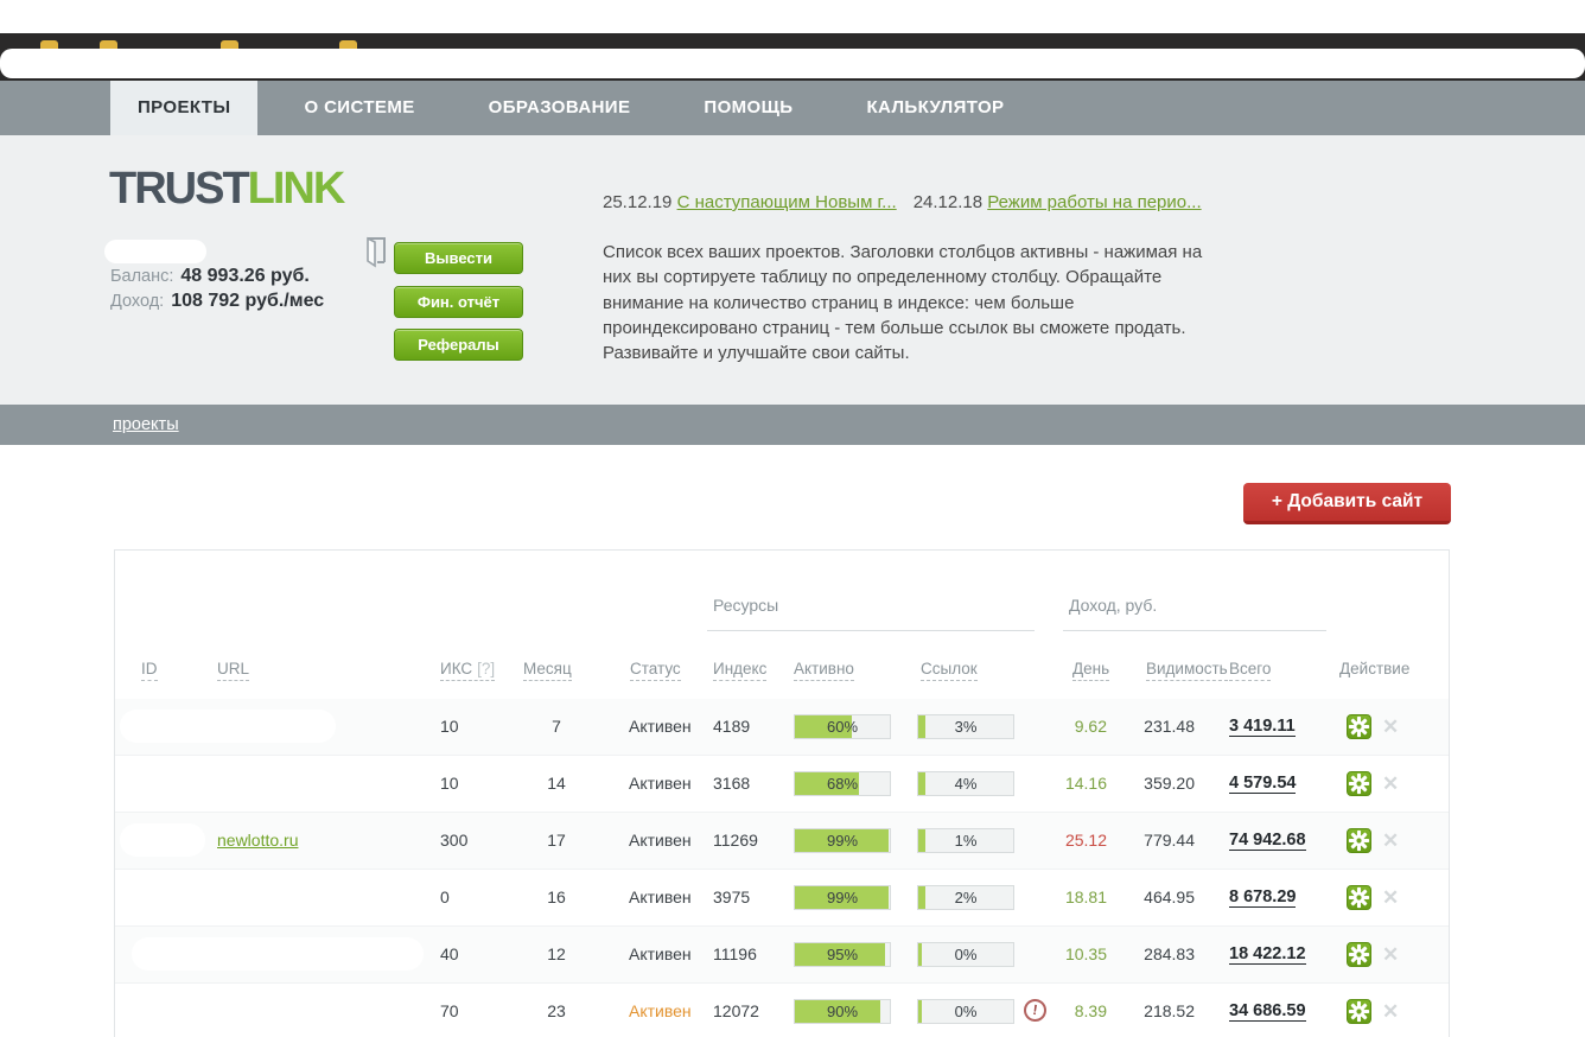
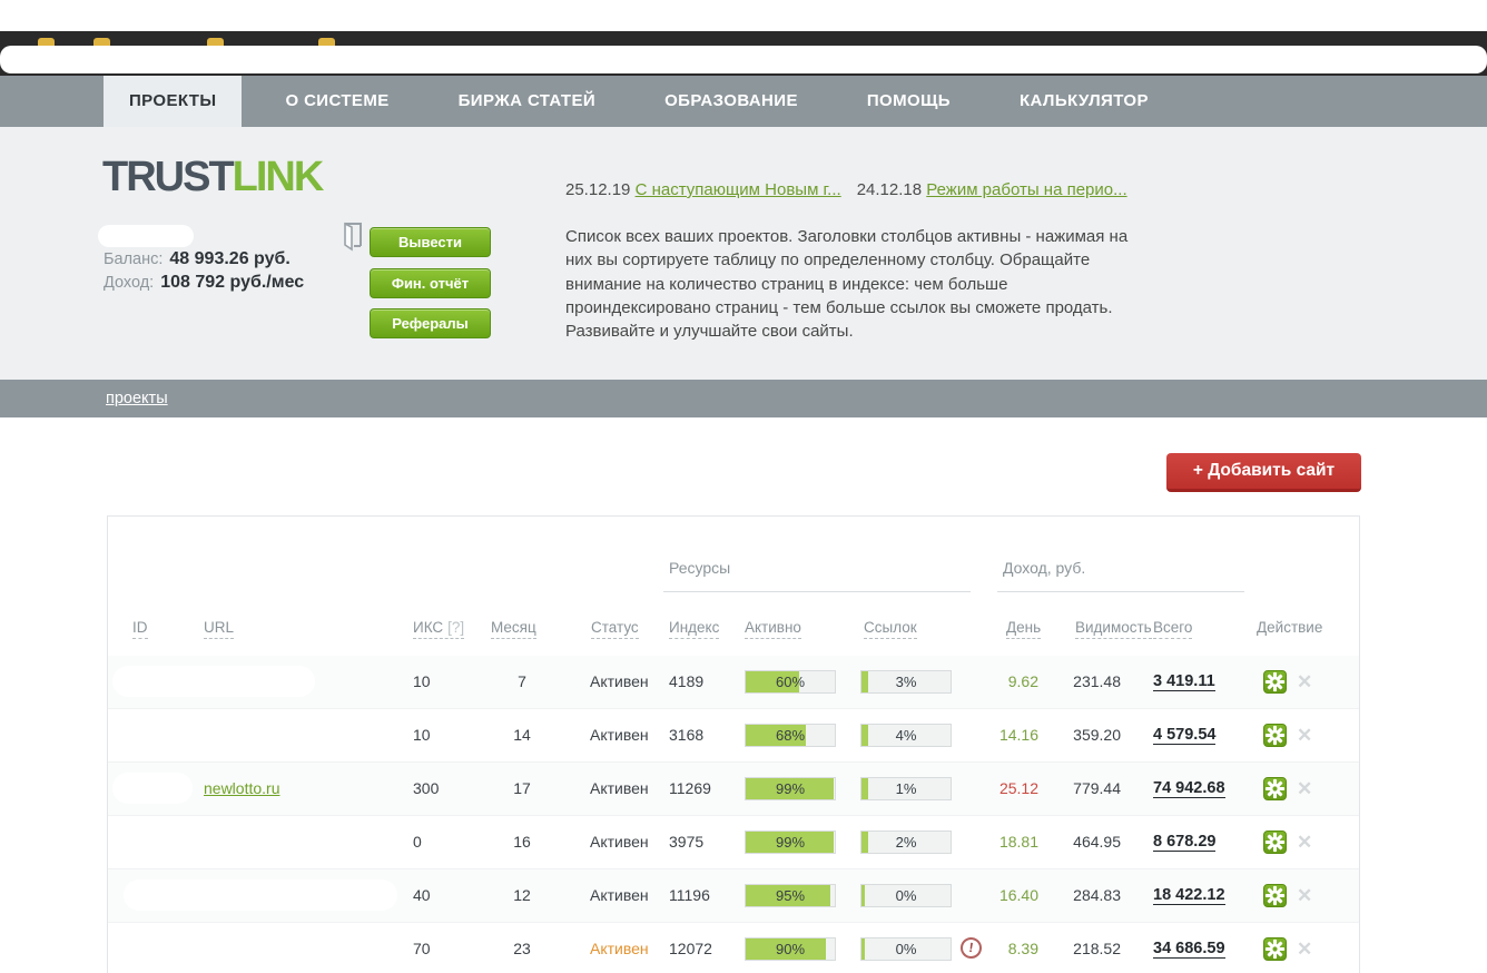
  ПРОЕКТЫ
  О СИСТЕМЕ
+ БИРЖА СТАТЕЙ
  ОБРАЗОВАНИЕ
  ПОМОЩЬ
  КАЛЬКУЛЯТОР
  TRUSTLINK
  Баланс: 48 993.26 руб.
  Доход: 108 792 руб./мес
  Вывести
  Фин. отчёт
  Рефералы
  25.12.19 С наступающим Новым г... 24.12.18 Режим работы на перио...
  Список всех ваших проектов. Заголовки столбцов активны - нажимая на них вы сортируете таблицу по определенному столбцу. Обращайте внимание на количество страниц в индексе: чем больше проиндексировано страниц - тем больше ссылок вы сможете продать. Развивайте и улучшайте свои сайты.
  проекты
  + Добавить сайт
  Ресурсы
  Доход, руб.
  ID
  URL
  ИКС [?]
  Месяц
  Статус
  Индекс
  Активно
  Ссылок
  День
  Видимость
  Всего
  Действие
  10
  7
  Активен
  4189
  60%
  3%
  9.62
  231.48
  3 419.11
  ✕
  10
  14
  Активен
  3168
  68%
  4%
  14.16
  359.20
  4 579.54
  ✕
  newlotto.ru
  300
  17
  Активен
  11269
  99%
  1%
  25.12
  779.44
  74 942.68
  ✕
  0
  16
  Активен
  3975
  99%
  2%
  18.81
  464.95
  8 678.29
  ✕
  40
  12
  Активен
  11196
  95%
  0%
- 10.35
+ 16.40
  284.83
  18 422.12
  ✕
  70
  23
  Активен
  12072
  90%
  0%
  8.39
  218.52
  34 686.59
  ✕
